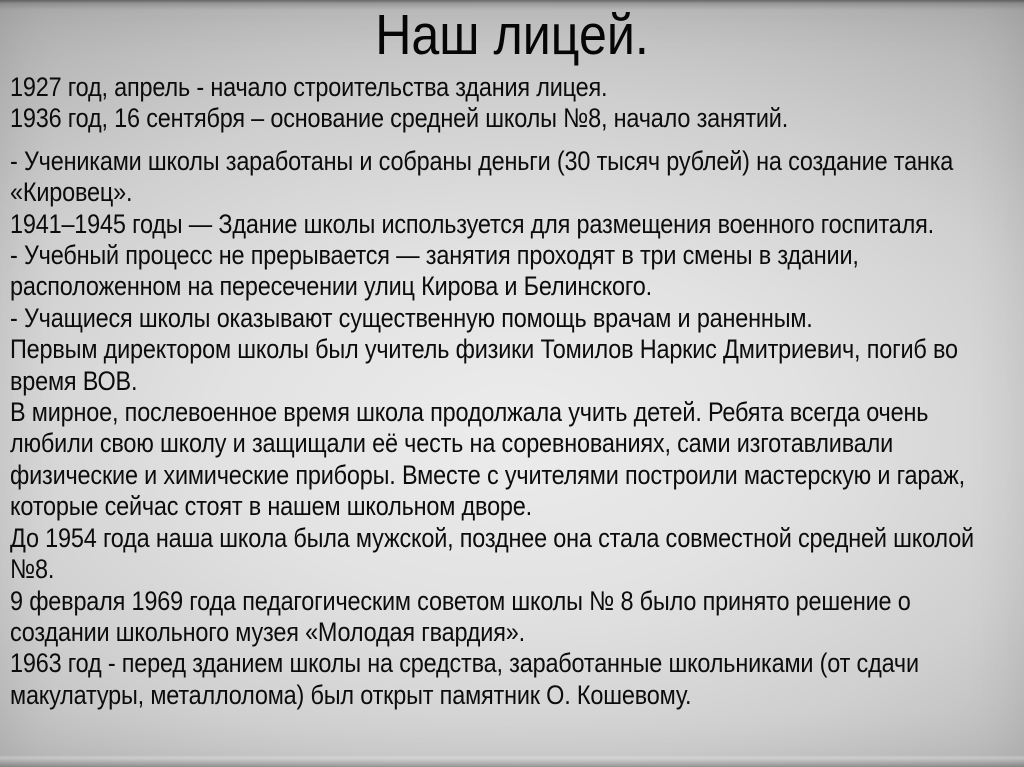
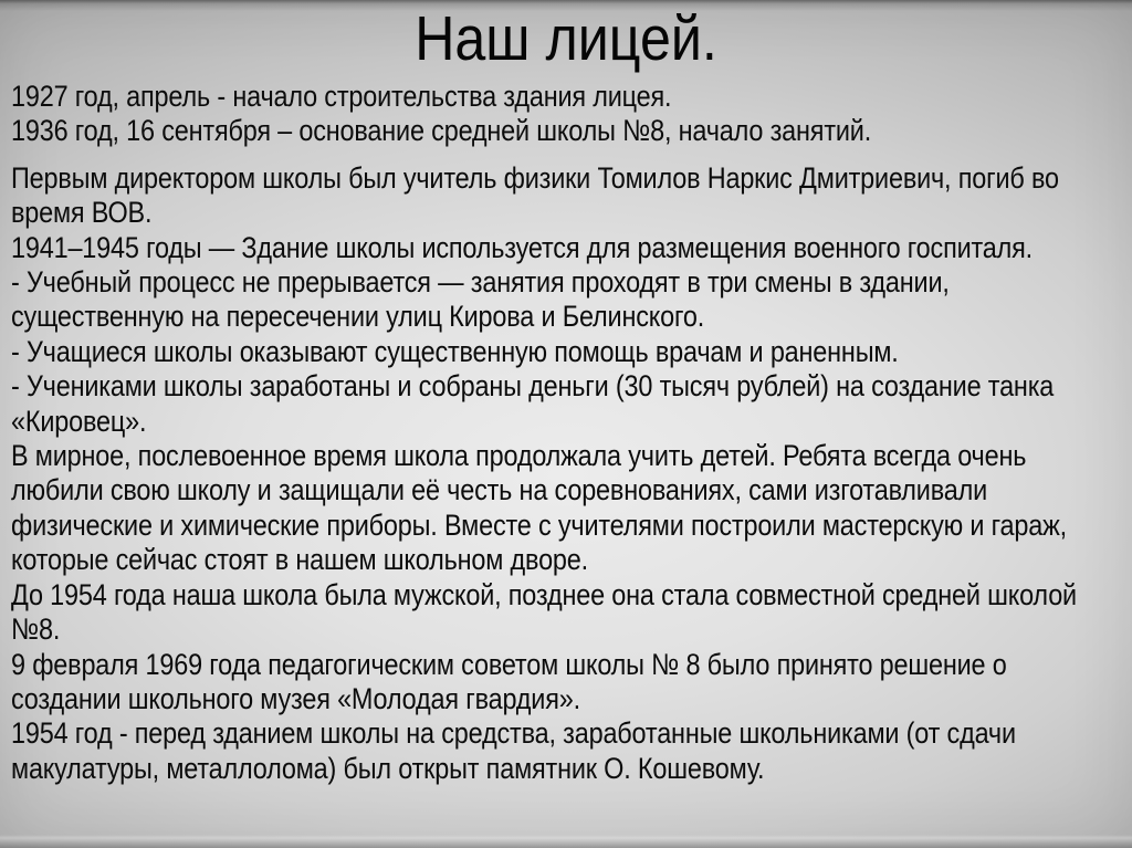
  Наш лицей.
  1927 год, апрель - начало строительства здания лицея.
  1936 год, 16 сентября – основание средней школы №8, начало занятий.
- - Учениками школы заработаны и собраны деньги (30 тысяч рублей) на создание танка «Кировец».
+ Первым директором школы был учитель физики Томилов Наркис Дмитриевич, погиб во время ВОВ.
  1941–1945 годы — Здание школы используется для размещения военного госпиталя.
- - Учебный процесс не прерывается — занятия проходят в три смены в здании, расположенном на пересечении улиц Кирова и Белинского.
+ - Учебный процесс не прерывается — занятия проходят в три смены в здании, существенную на пересечении улиц Кирова и Белинского.
  - Учащиеся школы оказывают существенную помощь врачам и раненным.
- Первым директором школы был учитель физики Томилов Наркис Дмитриевич, погиб во время ВОВ.
+ - Учениками школы заработаны и собраны деньги (30 тысяч рублей) на создание танка «Кировец».
  В мирное, послевоенное время школа продолжала учить детей. Ребята всегда очень любили свою школу и защищали её честь на соревнованиях, сами изготавливали физические и химические приборы. Вместе с учителями построили мастерскую и гараж, которые сейчас стоят в нашем школьном дворе.
  До 1954 года наша школа была мужской, позднее она стала совместной средней школой №8.
  9 февраля 1969 года педагогическим советом школы № 8 было принято решение о создании школьного музея «Молодая гвардия».
- 1963 год - перед зданием школы на средства, заработанные школьниками (от сдачи макулатуры, металлолома) был открыт памятник О. Кошевому.
+ 1954 год - перед зданием школы на средства, заработанные школьниками (от сдачи макулатуры, металлолома) был открыт памятник О. Кошевому.
